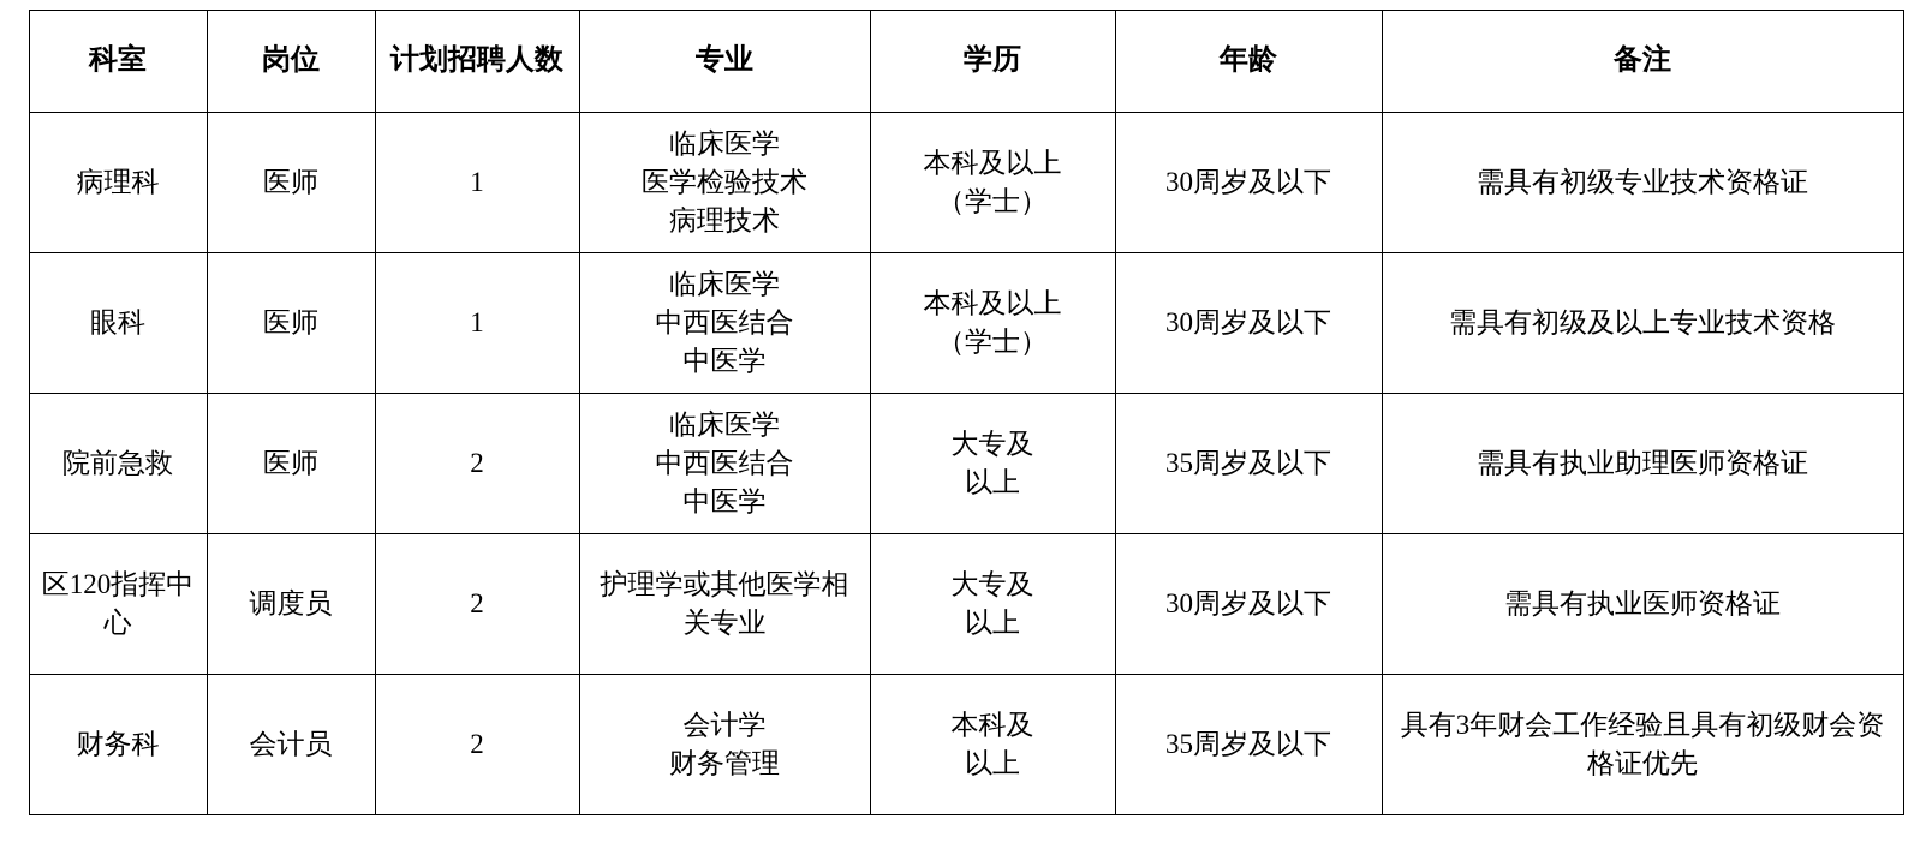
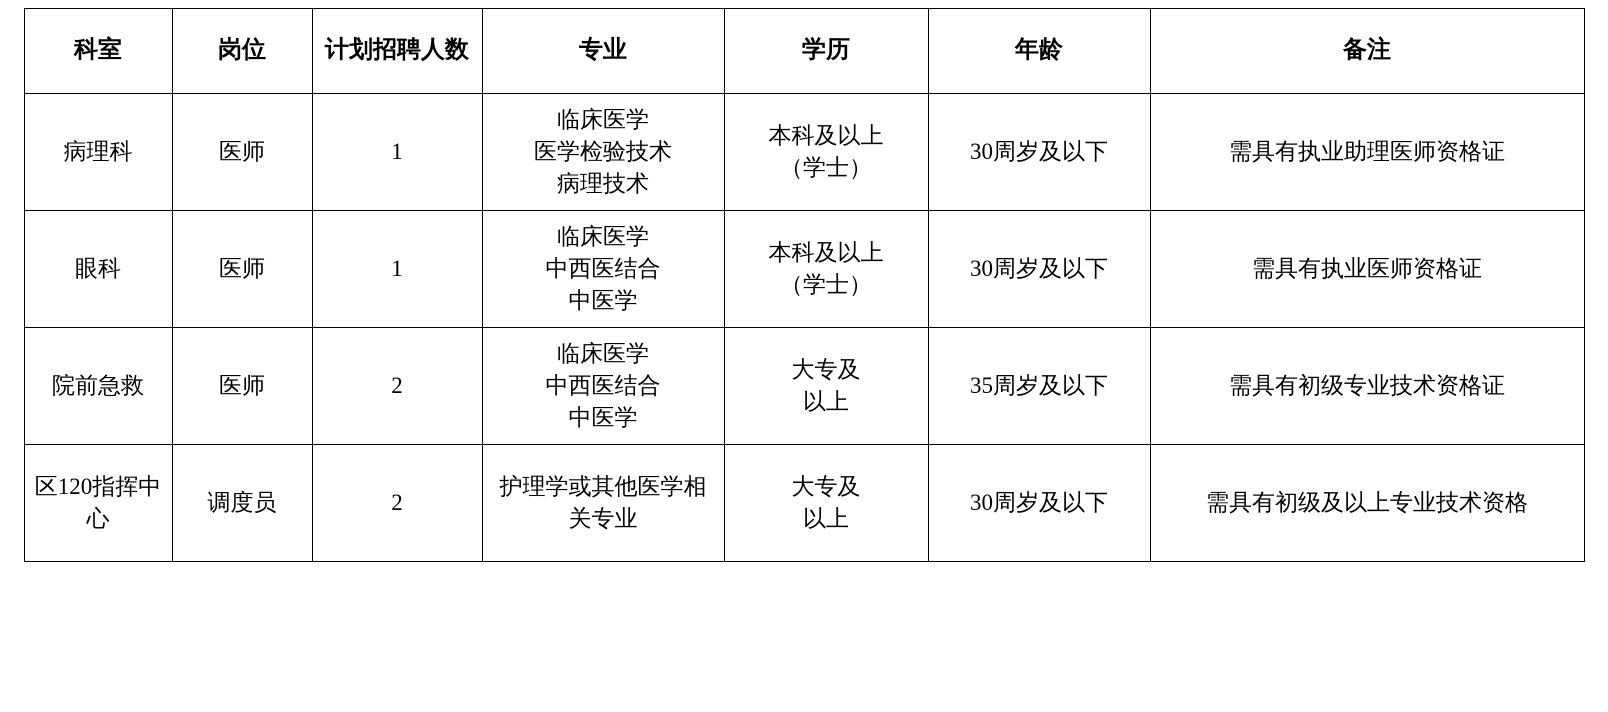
  科室	岗位	计划招聘人数	专业	学历	年龄	备注
- 病理科	医师	1	临床医学 医学检验技术 病理技术	本科及以上 （学士）	30周岁及以下	需具有初级专业技术资格证
+ 病理科	医师	1	临床医学 医学检验技术 病理技术	本科及以上 （学士）	30周岁及以下	需具有执业助理医师资格证
- 眼科	医师	1	临床医学 中西医结合 中医学	本科及以上 （学士）	30周岁及以下	需具有初级及以上专业技术资格
+ 眼科	医师	1	临床医学 中西医结合 中医学	本科及以上 （学士）	30周岁及以下	需具有执业医师资格证
- 院前急救	医师	2	临床医学 中西医结合 中医学	大专及 以上	35周岁及以下	需具有执业助理医师资格证
+ 院前急救	医师	2	临床医学 中西医结合 中医学	大专及 以上	35周岁及以下	需具有初级专业技术资格证
- 区120指挥中心	调度员	2	护理学或其他医学相关专业	大专及 以上	30周岁及以下	需具有执业医师资格证
+ 区120指挥中心	调度员	2	护理学或其他医学相关专业	大专及 以上	30周岁及以下	需具有初级及以上专业技术资格
- 财务科	会计员	2	会计学 财务管理	本科及 以上	35周岁及以下	具有3年财会工作经验且具有初级财会资格证优先
